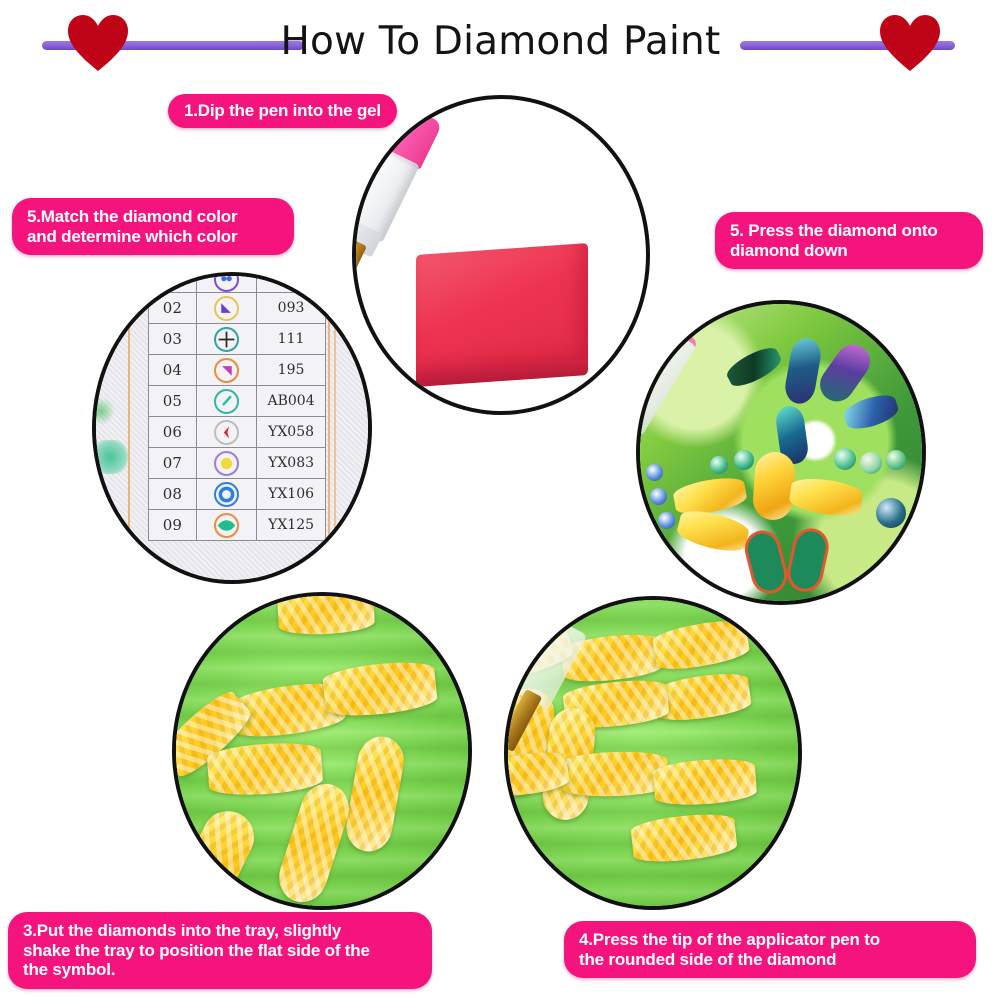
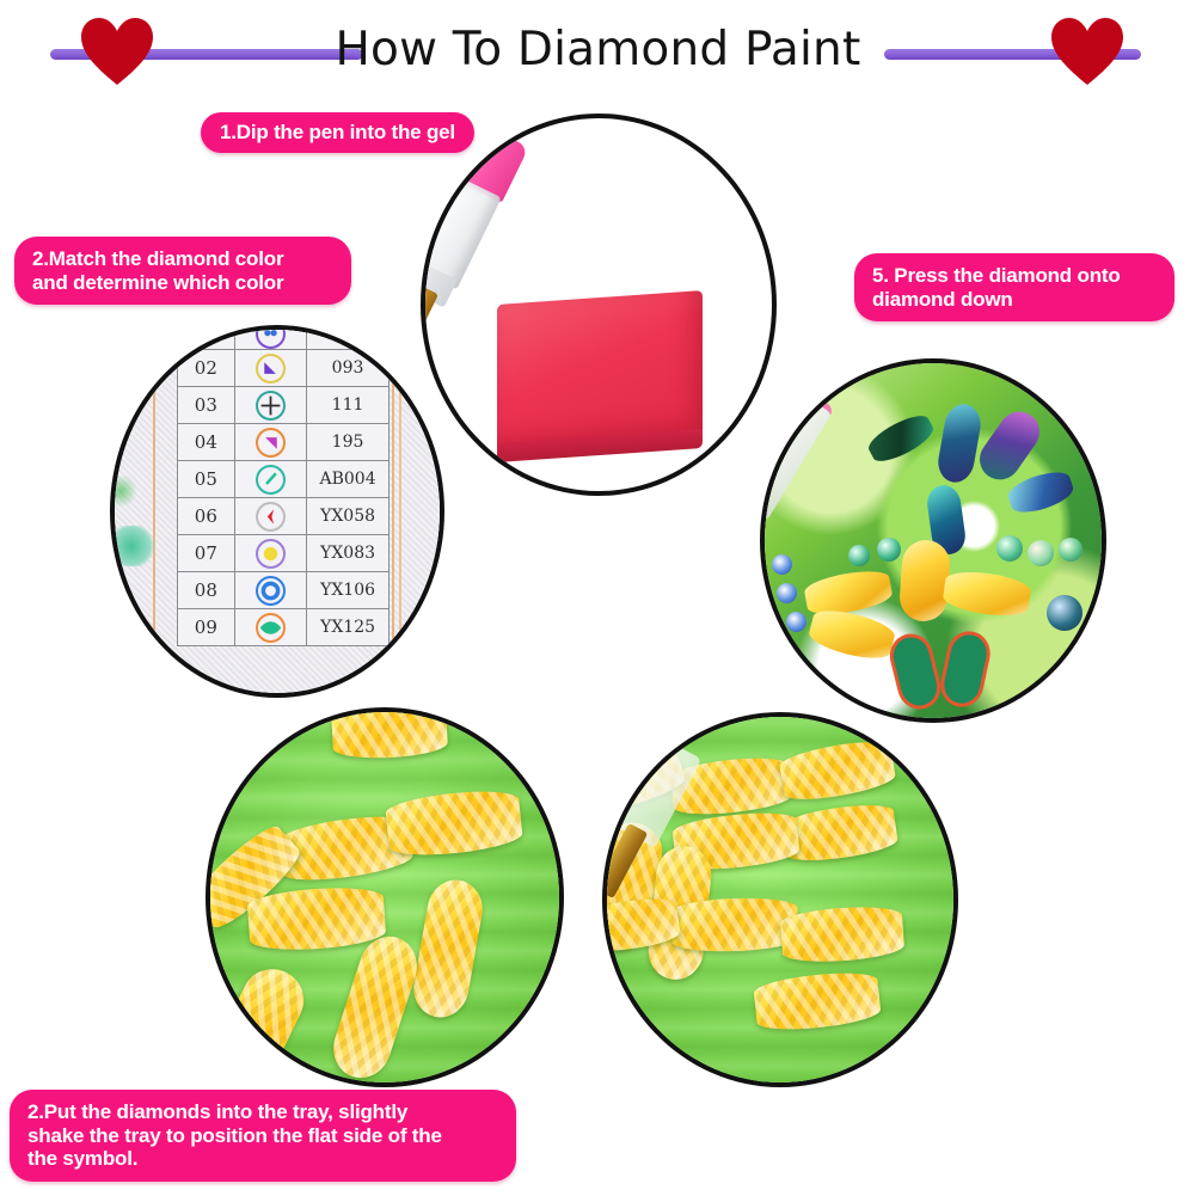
  How To Diamond Paint
  1.Dip the pen into the gel
- 5.Match the diamond color
+ 2.Match the diamond color
  and determine which color
  5. Press the diamond onto
  diamond down
- 3.Put the diamonds into the tray, slightly
+ 2.Put the diamonds into the tray, slightly
  shake the tray to position the flat side of the
  the symbol.
- 4.Press the tip of the applicator pen to
- the rounded side of the diamond
  		028
  02		093
  03		111
  04		195
  05		AB004
  06		YX058
  07		YX083
  08		YX106
  09		YX125
